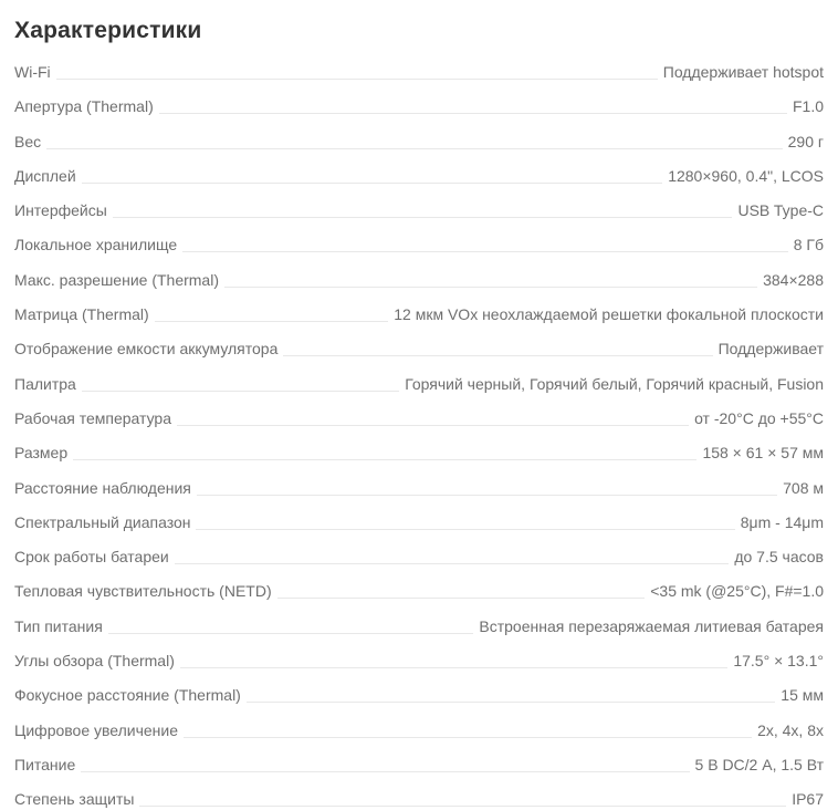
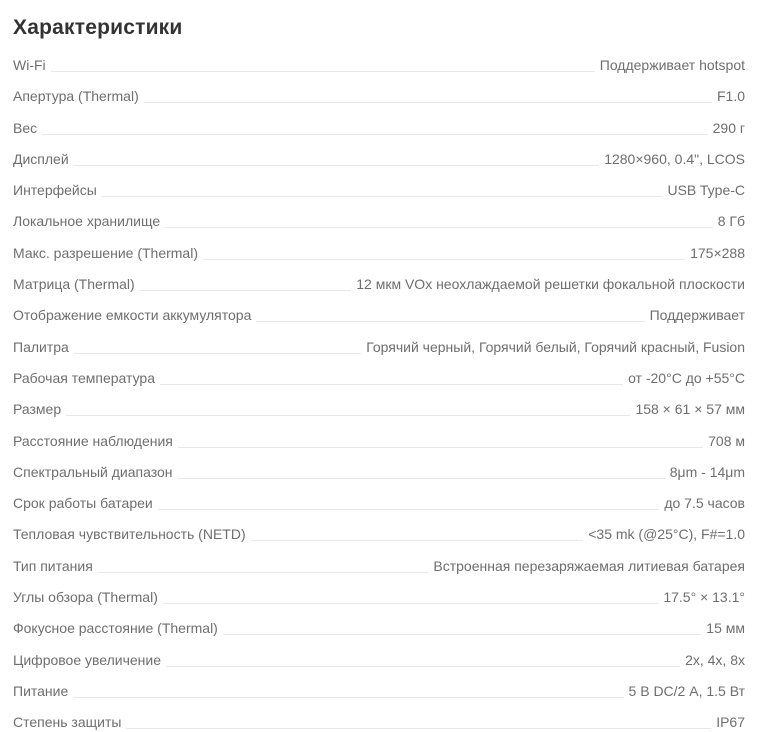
  Характеристики
  Wi-Fi
  Поддерживает hotspot
  Апертура (Thermal)
  F1.0
  Вес
  290 г
  Дисплей
  1280×960, 0.4", LCOS
  Интерфейсы
  USB Type-C
  Локальное хранилище
  8 Гб
  Макс. разрешение (Thermal)
- 384×288
+ 175×288
  Матрица (Thermal)
  12 мкм VOx неохлаждаемой решетки фокальной плоскости
  Отображение емкости аккумулятора
  Поддерживает
  Палитра
  Горячий черный, Горячий белый, Горячий красный, Fusion
  Рабочая температура
  от -20°C до +55°C
  Размер
  158 × 61 × 57 мм
  Расстояние наблюдения
  708 м
  Спектральный диапазон
  8μm - 14μm
  Срок работы батареи
  до 7.5 часов
  Тепловая чувствительность (NETD)
  <35 mk (@25°C), F#=1.0
  Тип питания
  Встроенная перезаряжаемая литиевая батарея
  Углы обзора (Thermal)
  17.5° × 13.1°
  Фокусное расстояние (Thermal)
  15 мм
  Цифровое увеличение
  2x, 4x, 8x
  Питание
  5 В DC/2 А, 1.5 Вт
  Степень защиты
  IP67
